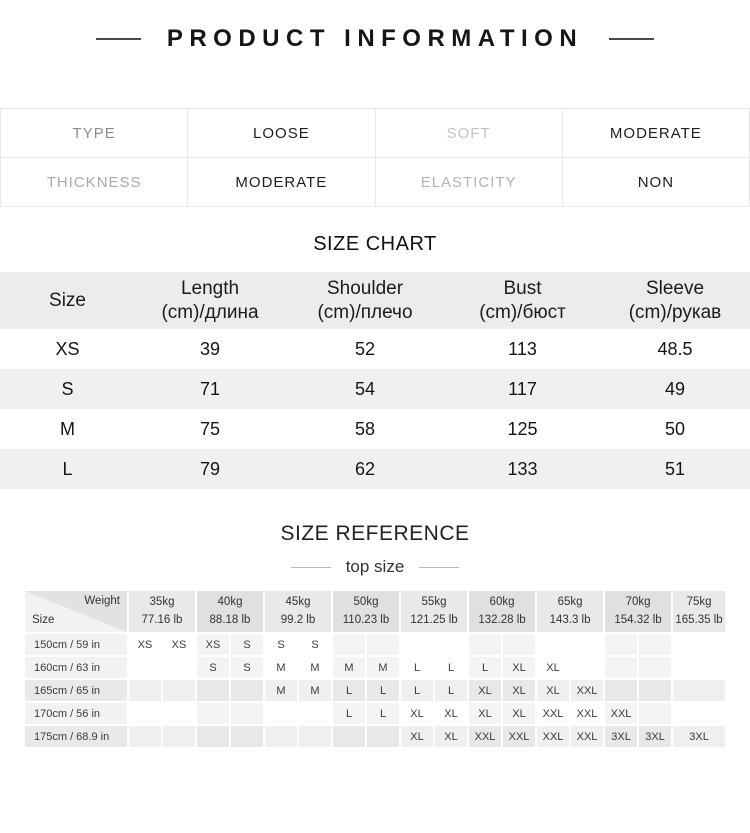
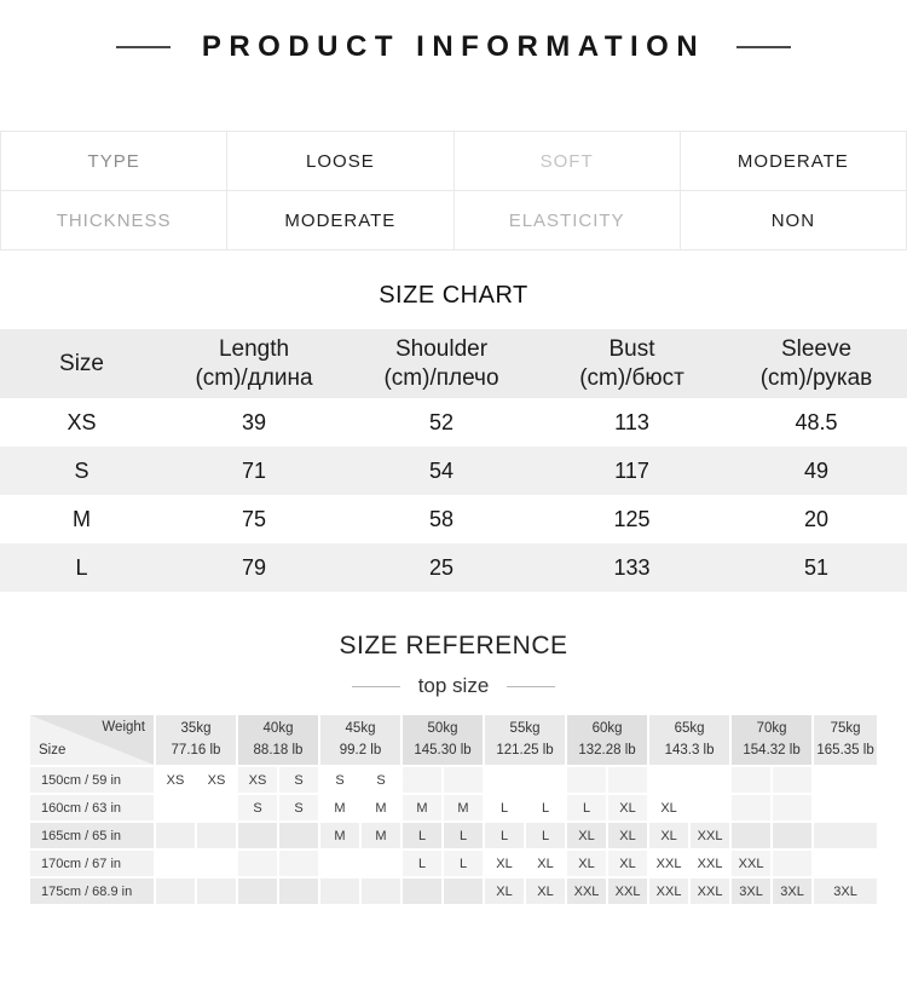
  PRODUCT INFORMATION
  TYPE	LOOSE	SOFT	MODERATE
  THICKNESS	MODERATE	ELASTICITY	NON
  SIZE CHART
  Size	Length(cm)/длина	Shoulder(cm)/плечо	Bust(cm)/бюст	Sleeve(cm)/рукав
  XS	39	52	113	48.5
  S	71	54	117	49
- M	75	58	125	50
+ M	75	58	125	20
- L	79	62	133	51
+ L	79	25	133	51
  SIZE REFERENCE
  top size
- Weight Size	35kg77.16 lb	40kg88.18 lb	45kg99.2 lb	50kg110.23 lb	55kg121.25 lb	60kg132.28 lb	65kg143.3 lb	70kg154.32 lb	75kg165.35 lb
+ Weight Size	35kg77.16 lb	40kg88.18 lb	45kg99.2 lb	50kg145.30 lb	55kg121.25 lb	60kg132.28 lb	65kg143.3 lb	70kg154.32 lb	75kg165.35 lb
  150cm / 59 in	XS	XS	XS	S	S	S
  160cm / 63 in			S	S	M	M	M	M	L	L	L	XL	XL
  165cm / 65 in					M	M	L	L	L	L	XL	XL	XL	XXL
- 170cm / 56 in							L	L	XL	XL	XL	XL	XXL	XXL	XXL
+ 170cm / 67 in							L	L	XL	XL	XL	XL	XXL	XXL	XXL
  175cm / 68.9 in									XL	XL	XXL	XXL	XXL	XXL	3XL	3XL	3XL
